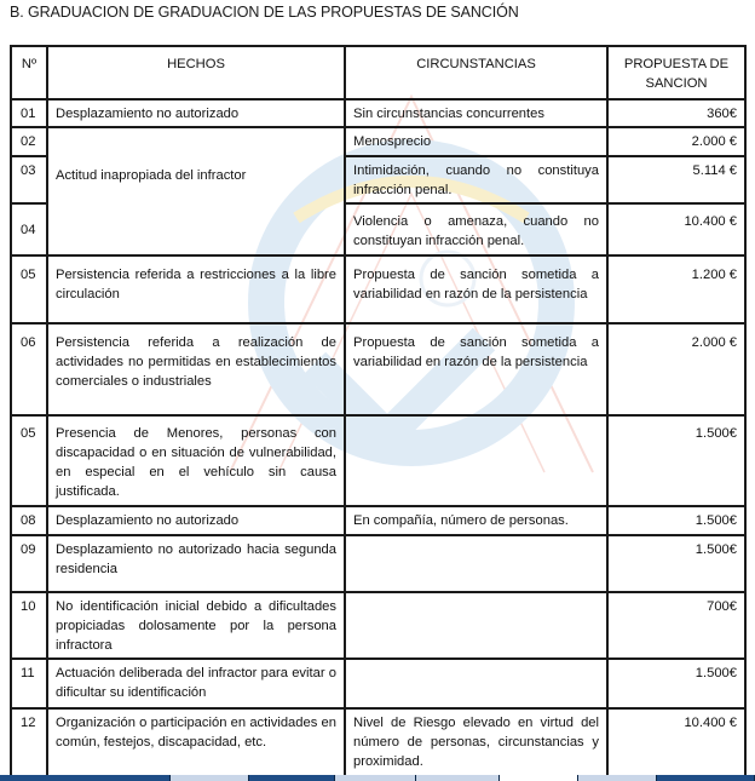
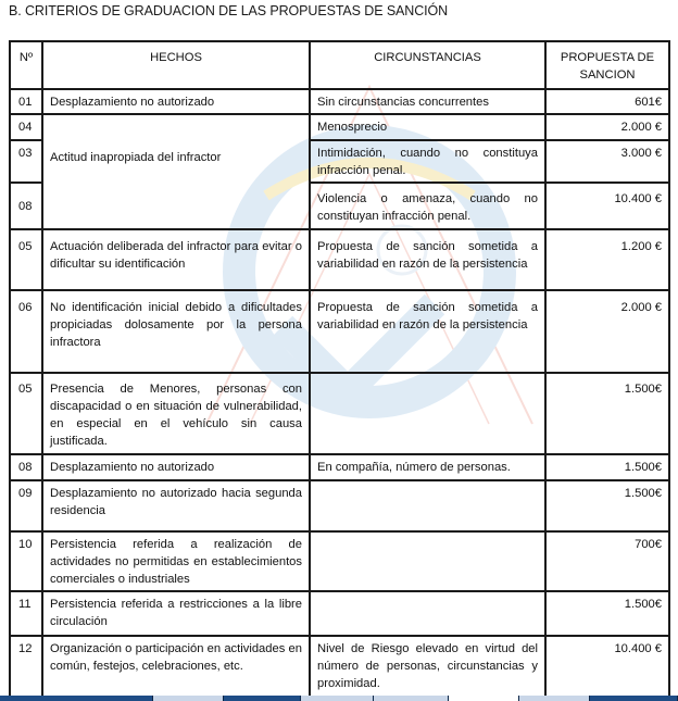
- B. GRADUACION DE GRADUACION DE LAS PROPUESTAS DE SANCIÓN
+ B. CRITERIOS DE GRADUACION DE LAS PROPUESTAS DE SANCIÓN
  Nº	HECHOS	CIRCUNSTANCIAS	PROPUESTA DE SANCION
- 01	Desplazamiento no autorizado	Sin circunstancias concurrentes	360€
+ 01	Desplazamiento no autorizado	Sin circunstancias concurrentes	601€
- 02	Actitud inapropiada del infractor	Menosprecio	2.000 €
+ 04	Actitud inapropiada del infractor	Menosprecio	2.000 €
- 03	Intimidación, cuando no constituya infracción penal.	5.114 €
+ 03	Intimidación, cuando no constituya infracción penal.	3.000 €
- 04	Violencia o amenaza, cuando no constituyan infracción penal.	10.400 €
+ 08	Violencia o amenaza, cuando no constituyan infracción penal.	10.400 €
- 05	Persistencia referida a restricciones a la libre circulación	Propuesta de sanción sometida a variabilidad en razón de la persistencia	1.200 €
+ 05	Actuación deliberada del infractor para evitar o dificultar su identificación	Propuesta de sanción sometida a variabilidad en razón de la persistencia	1.200 €
- 06	Persistencia referida a realización de actividades no permitidas en establecimientos comerciales o industriales	Propuesta de sanción sometida a variabilidad en razón de la persistencia	2.000 €
+ 06	No identificación inicial debido a dificultades propiciadas dolosamente por la persona infractora	Propuesta de sanción sometida a variabilidad en razón de la persistencia	2.000 €
  05	Presencia de Menores, personas con discapacidad o en situación de vulnerabilidad, en especial en el vehículo sin causa justificada.		1.500€
  08	Desplazamiento no autorizado	En compañía, número de personas.	1.500€
  09	Desplazamiento no autorizado hacia segunda residencia		1.500€
- 10	No identificación inicial debido a dificultades propiciadas dolosamente por la persona infractora		700€
+ 10	Persistencia referida a realización de actividades no permitidas en establecimientos comerciales o industriales		700€
- 11	Actuación deliberada del infractor para evitar o dificultar su identificación		1.500€
+ 11	Persistencia referida a restricciones a la libre circulación		1.500€
- 12	Organización o participación en actividades en común, festejos, discapacidad, etc.	Nivel de Riesgo elevado en virtud del número de personas, circunstancias y proximidad.	10.400 €
+ 12	Organización o participación en actividades en común, festejos, celebraciones, etc.	Nivel de Riesgo elevado en virtud del número de personas, circunstancias y proximidad.	10.400 €
